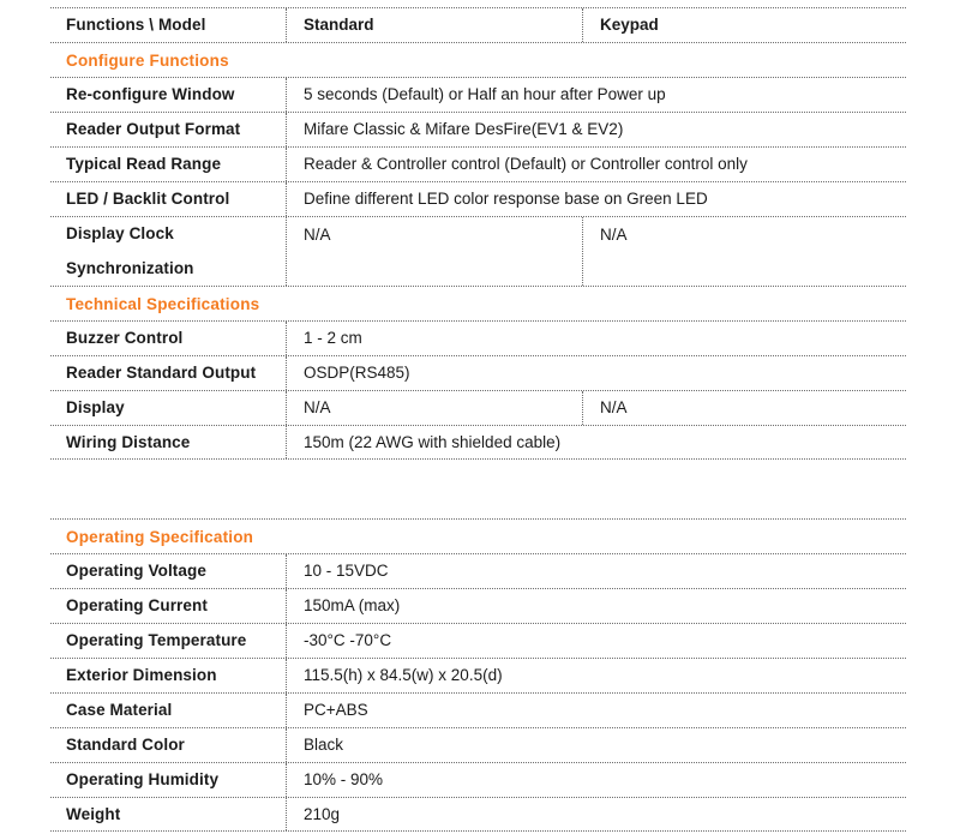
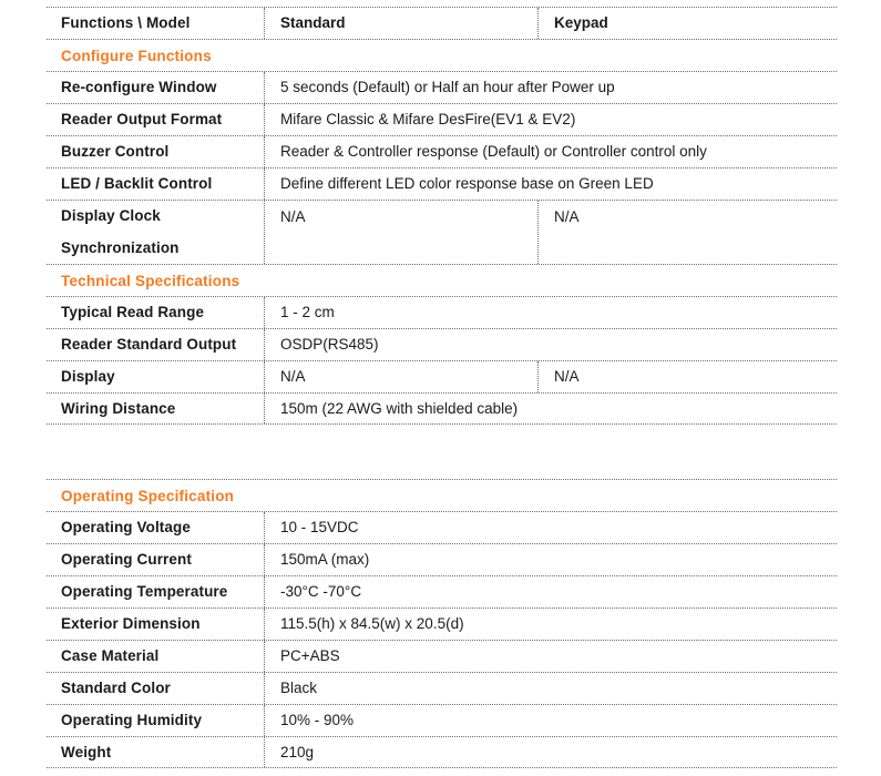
  Functions \ Model
  Standard
  Keypad
  Configure Functions
  Re-configure Window
  5 seconds (Default) or Half an hour after Power up
  Reader Output Format
  Mifare Classic & Mifare DesFire(EV1 & EV2)
- Typical Read Range
+ Buzzer Control
- Reader & Controller control (Default) or Controller control only
+ Reader & Controller response (Default) or Controller control only
  LED / Backlit Control
  Define different LED color response base on Green LED
  Display Clock
  Synchronization
  N/A
  N/A
  Technical Specifications
- Buzzer Control
+ Typical Read Range
  1 - 2 cm
  Reader Standard Output
  OSDP(RS485)
  Display
  N/A
  N/A
  Wiring Distance
  150m (22 AWG with shielded cable)
  Operating Specification
  Operating Voltage
  10 - 15VDC
  Operating Current
  150mA (max)
  Operating Temperature
  -30°C -70°C
  Exterior Dimension
  115.5(h) x 84.5(w) x 20.5(d)
  Case Material
  PC+ABS
  Standard Color
  Black
  Operating Humidity
  10% - 90%
  Weight
  210g
